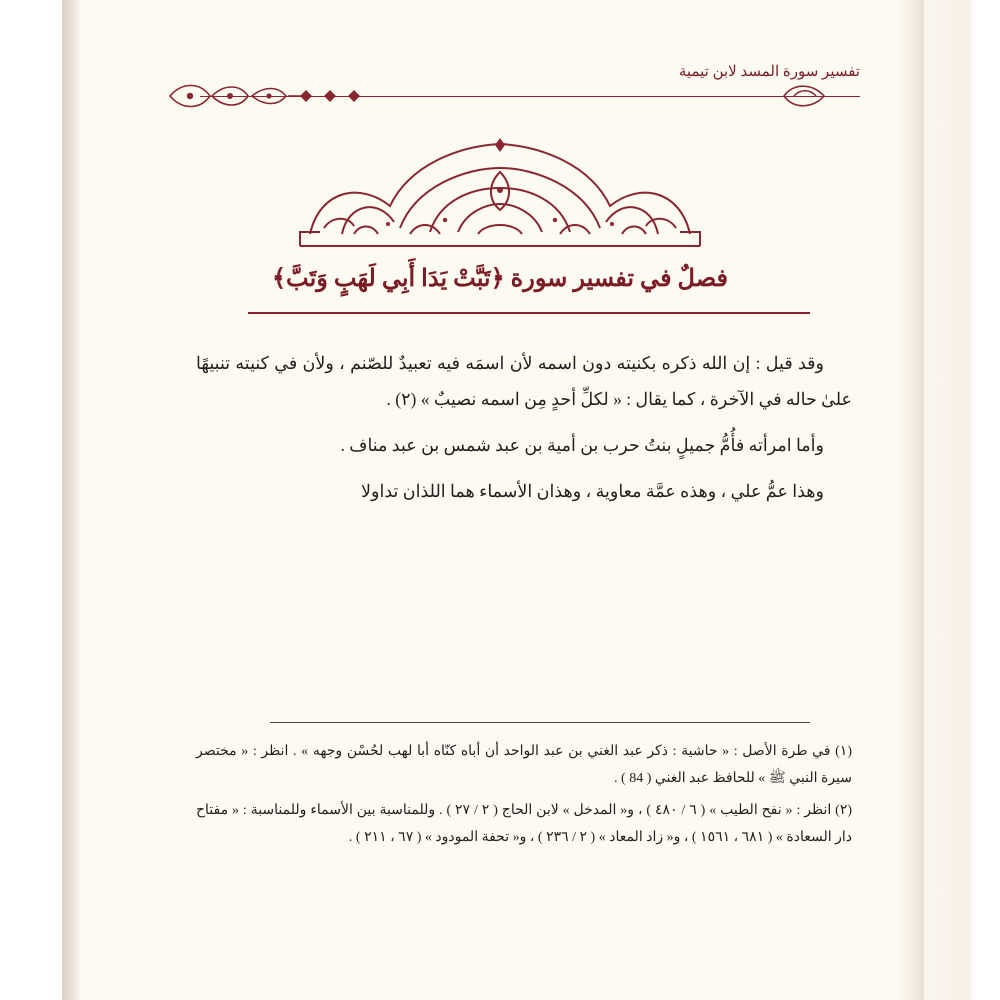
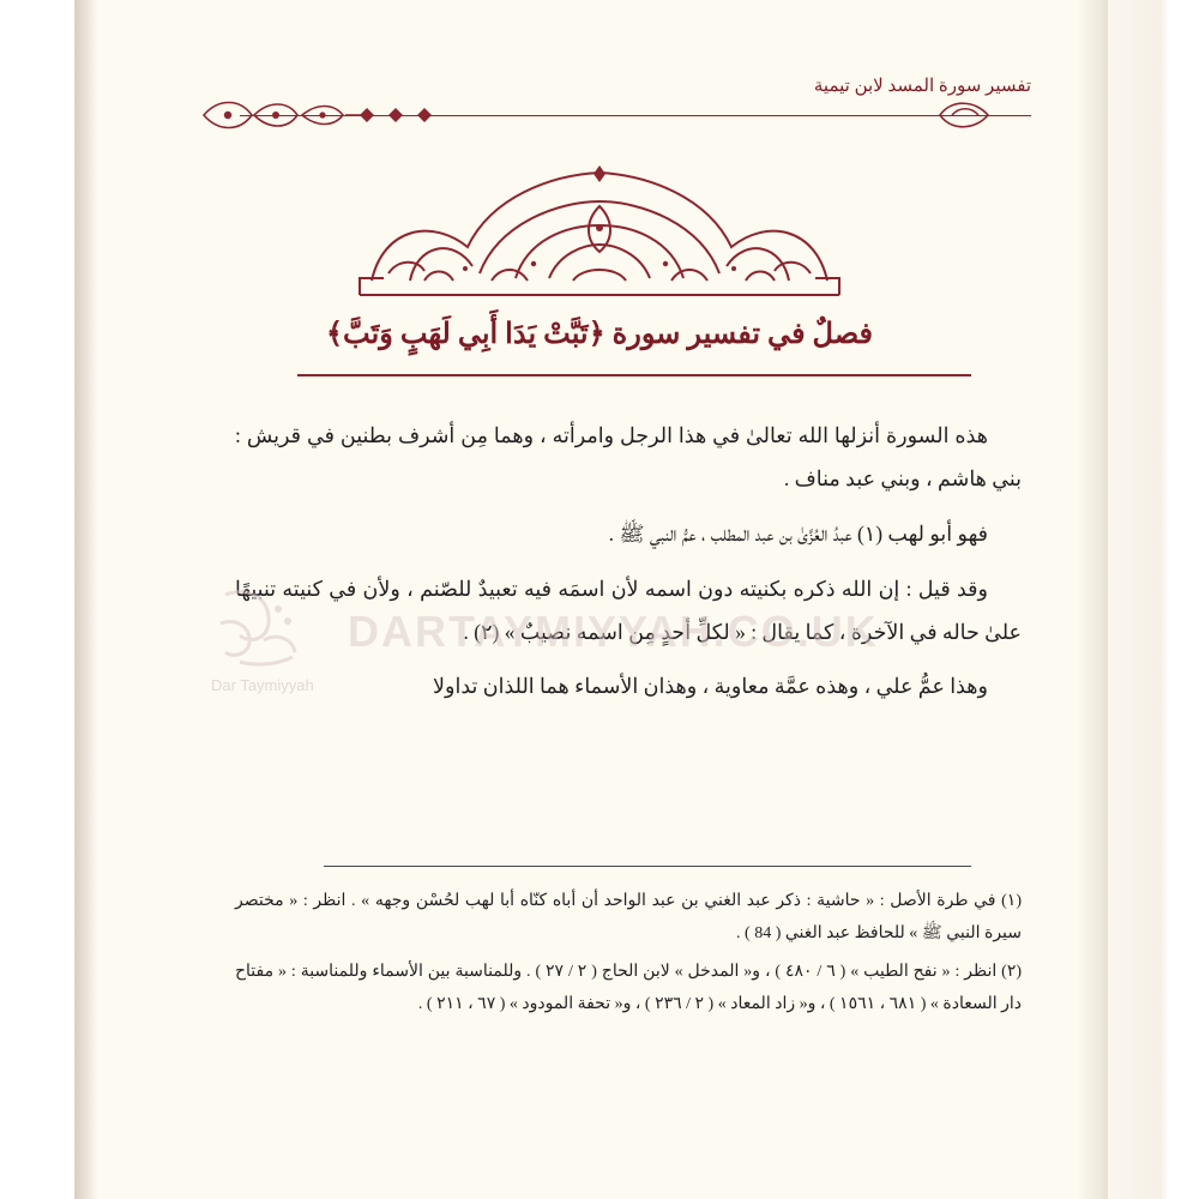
  تفسير سورة المسد لابن تيمية
  فصلٌ في تفسير سورة ﴿تَبَّتْ يَدَا أَبِي لَهَبٍ وَتَبَّ﴾
+ هذه السورة أنزلها الله تعالىٰ في هذا الرجل وامرأته ، وهما مِن أشرف بطنين في قريش : بني هاشم ، وبني عبد مناف .
+ فهو أبو لهب (١) عبدُ العُزَّىٰ بن عبد المطلب ، عمُّ النبي ﷺ .
  وقد قيل : إن الله ذكره بكنيته دون اسمه لأن اسمَه فيه تعبيدٌ للصّنم ، ولأن في كنيته تنبيهًا علىٰ حاله في الآخرة ، كما يقال : « لكلِّ أحدٍ مِن اسمه نصيبٌ » (٢) .
- وأما امرأته فأُمُّ جميلٍ بنتُ حرب بن أمية بن عبد شمس بن عبد مناف .
  وهذا عمُّ علي ، وهذه عمَّة معاوية ، وهذان الأسماء هما اللذان تداولا
+ DARTAYMIYYAH.CO.UK
+ Dar Taymiyyah
  (١) في طرة الأصل : « حاشية : ذكر عبد الغني بن عبد الواحد أن أباه كنّاه أبا لهب لحُسْن وجهه » . انظر : « مختصر سيرة النبي ﷺ » للحافظ عبد الغني ( 84 ) .
  (٢) انظر : « نفح الطيب » ( ٦ / ٤٨٠ ) ، و« المدخل » لابن الحاج ( ٢ / ٢٧ ) . وللمناسبة بين الأسماء وللمناسبة : « مفتاح دار السعادة » ( ٦٨١ ، ١٥٦١ ) ، و« زاد المعاد » ( ٢ / ٢٣٦ ) ، و« تحفة المودود » ( ٦٧ ، ٢١١ ) .
